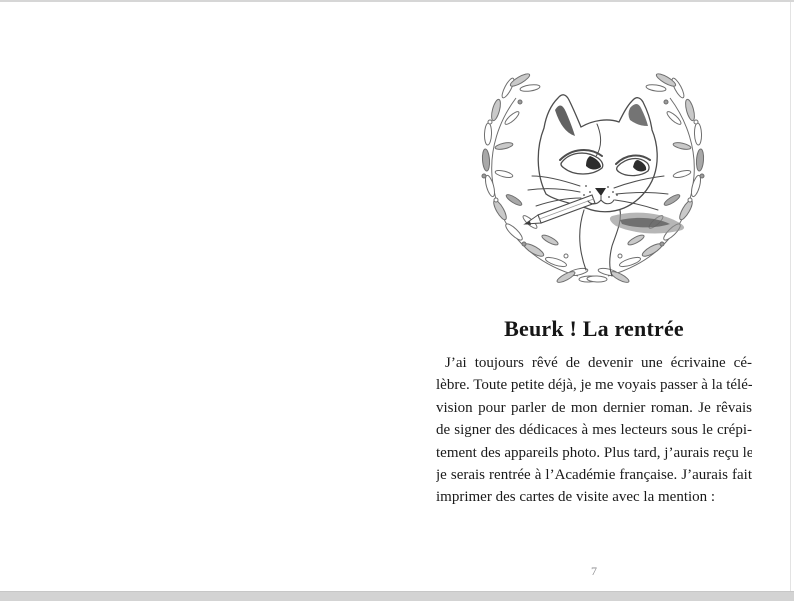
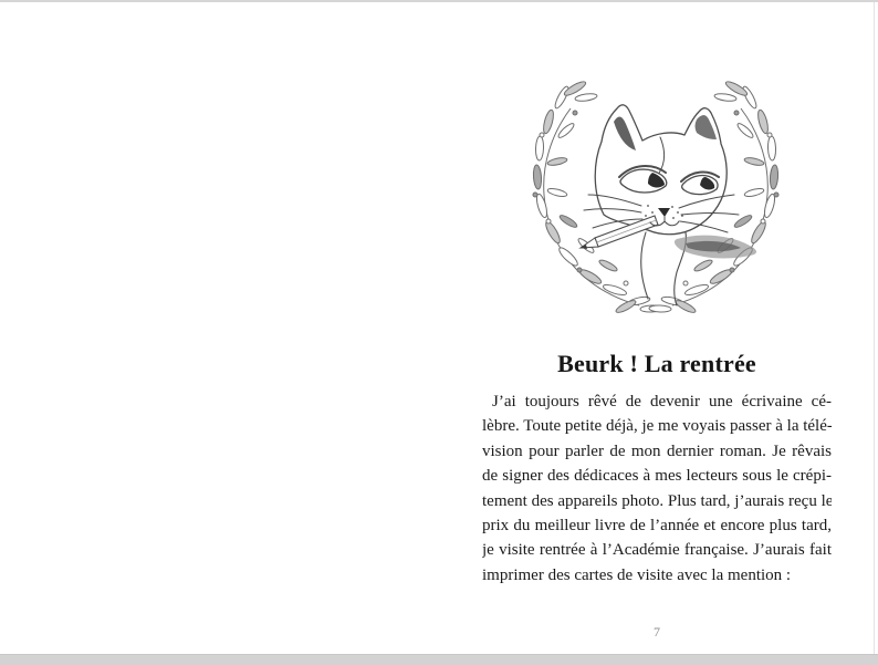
  Beurk ! La rentrée
  J’ai toujours rêvé de devenir une écrivaine cé-
  lèbre. Toute petite déjà, je me voyais passer à la télé-
  vision pour parler de mon dernier roman. Je rêvais
  de signer des dédicaces à mes lecteurs sous le crépi-
  tement des appareils photo. Plus tard, j’aurais reçu le
+ prix du meilleur livre de l’année et encore plus tard,
- je serais rentrée à l’Académie française. J’aurais fait
+ je visite rentrée à l’Académie française. J’aurais fait
  imprimer des cartes de visite avec la mention :
  7
